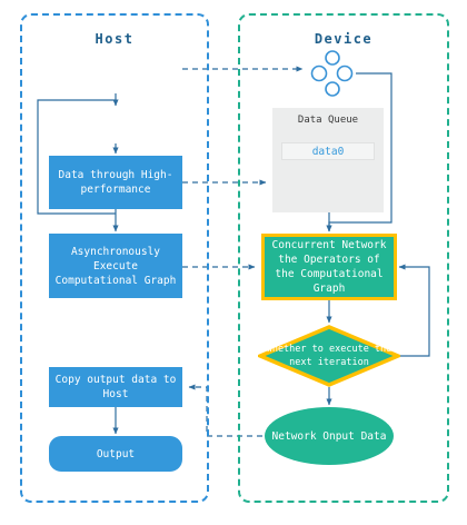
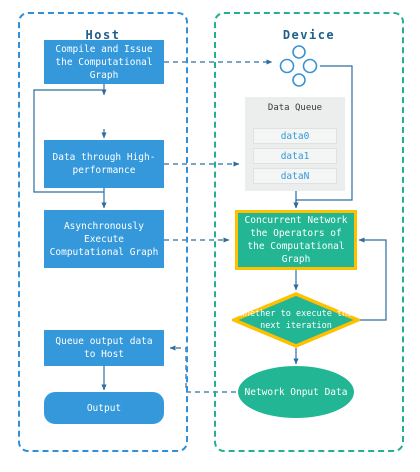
  Host
+ Compile and Issue the Computational Graph
  Data through High-performance
  Asynchronously Execute Computational Graph
- Copy output data to Host
+ Queue output data to Host
  Output
  Device
  Data Queue
  data0
+ data1
+ dataN
  Concurrent Network the Operators of the Computational Graph
  whether to execute the next iteration
  Network Onput Data
